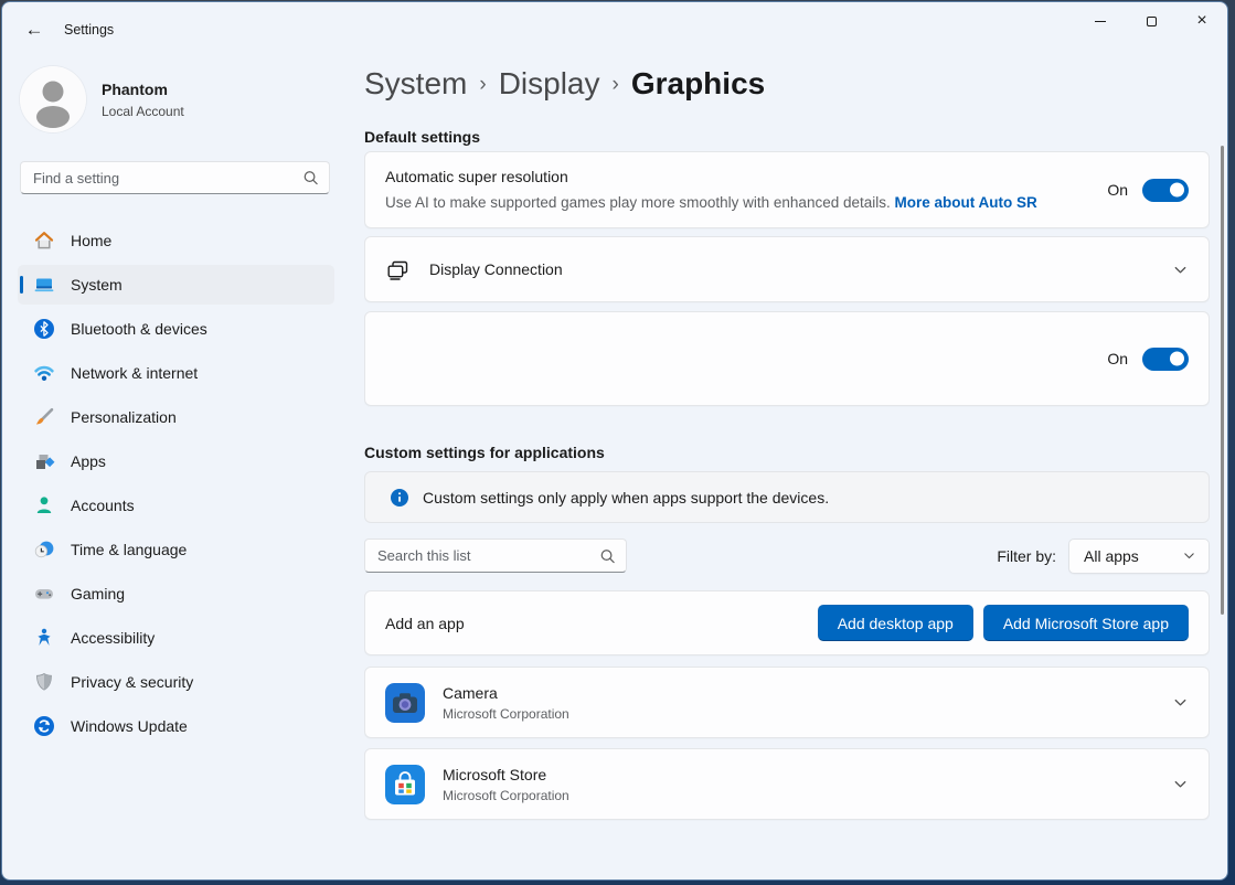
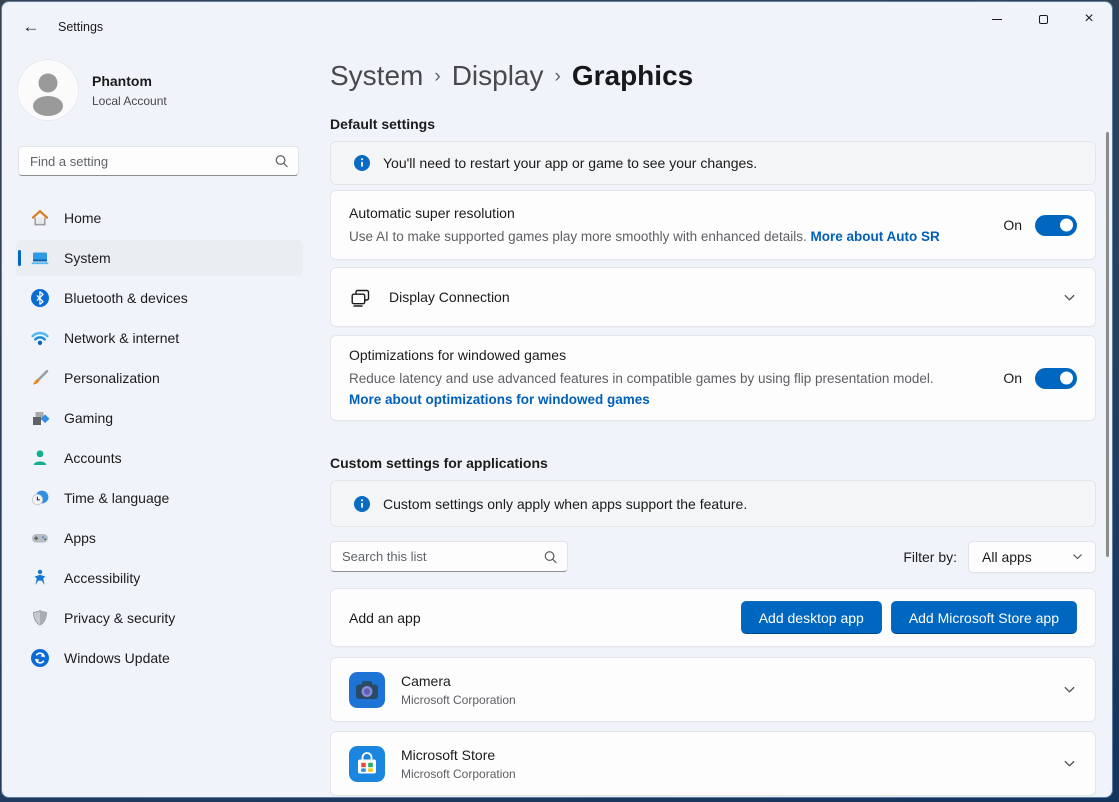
  ←
  Settings
  ×
  Phantom
  Local Account
  Find a setting
  Home
  System
  Bluetooth & devices
  Network & internet
  Personalization
- Apps
+ Gaming
  Accounts
  Time & language
- Gaming
+ Apps
  Accessibility
  Privacy & security
  Windows Update
  System › Display › Graphics
  Default settings
+ You'll need to restart your app or game to see your changes.
  Automatic super resolution
  Use AI to make supported games play more smoothly with enhanced details. More about Auto SR
  On
  Display Connection
+ Optimizations for windowed games
+ Reduce latency and use advanced features in compatible games by using flip presentation model.
+ More about optimizations for windowed games
  On
  Custom settings for applications
- Custom settings only apply when apps support the devices.
+ Custom settings only apply when apps support the feature.
  Search this list
  Filter by:
  All apps
  Add an app
  Add desktop app
  Add Microsoft Store app
  Camera
  Microsoft Corporation
  Microsoft Store
  Microsoft Corporation
